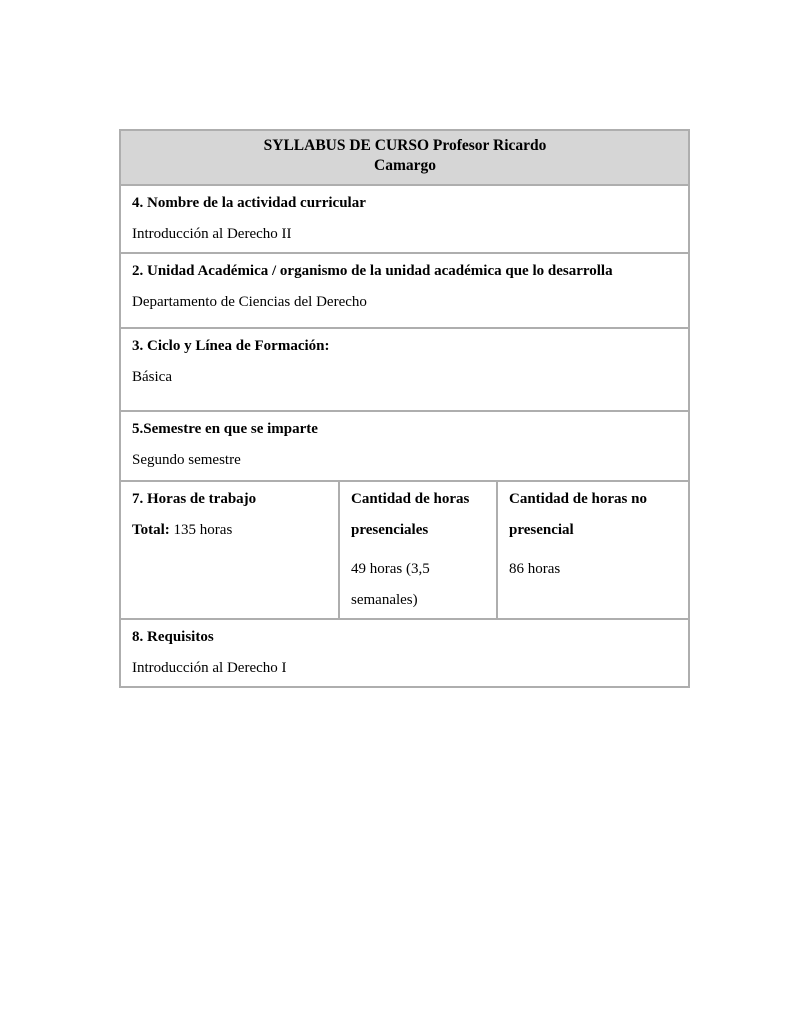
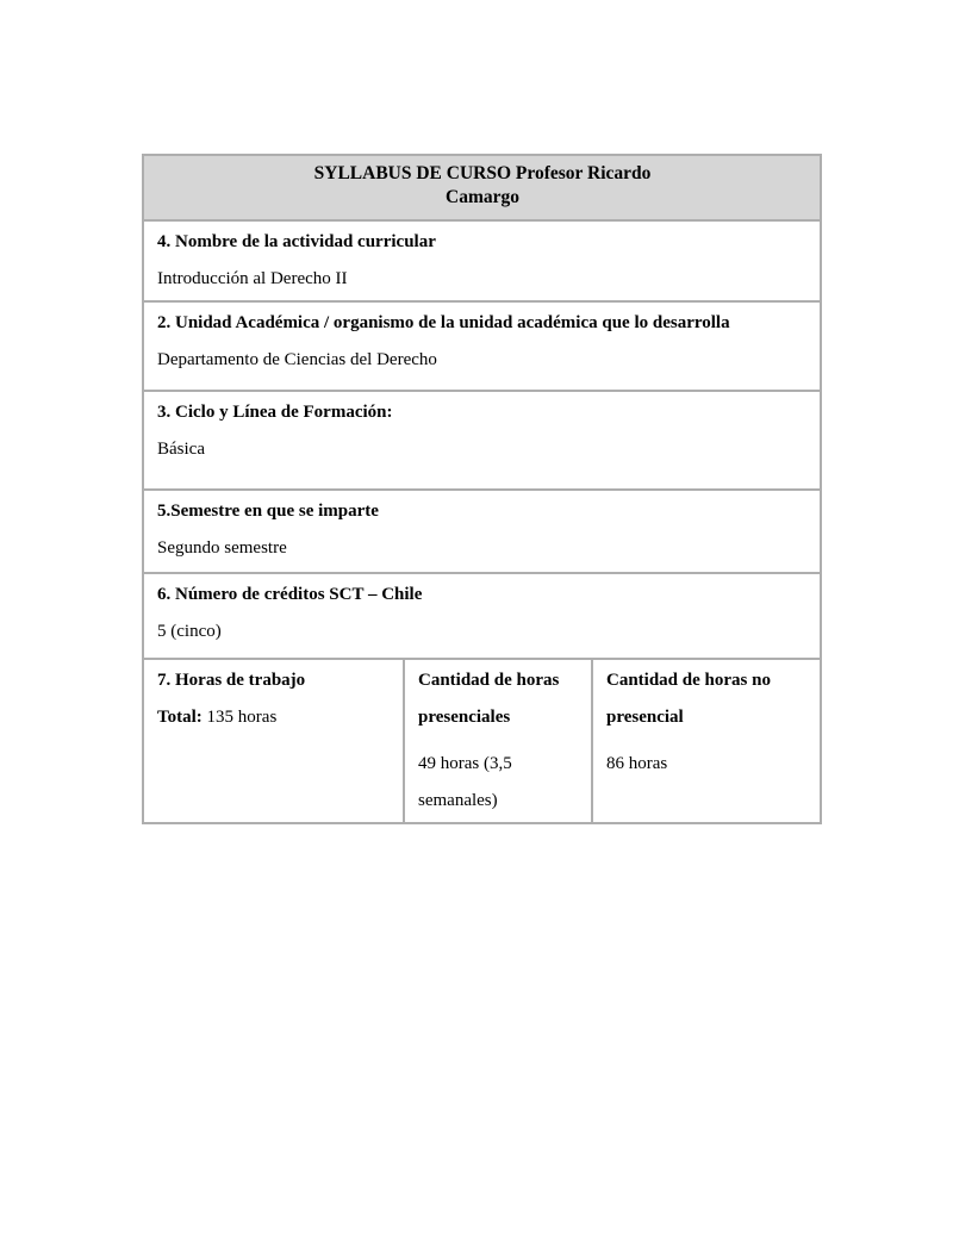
  SYLLABUS DE CURSO Profesor Ricardo Camargo
  4. Nombre de la actividad curricular Introducción al Derecho II
  2. Unidad Académica / organismo de la unidad académica que lo desarrolla Departamento de Ciencias del Derecho
  3. Ciclo y Línea de Formación: Básica
  5.Semestre en que se imparte Segundo semestre
+ 6. Número de créditos SCT – Chile 5 (cinco)
  7. Horas de trabajo Total: 135 horas	Cantidad de horas presenciales 49 horas (3,5 semanales)	Cantidad de horas no presencial 86 horas
- 8. Requisitos Introducción al Derecho I
